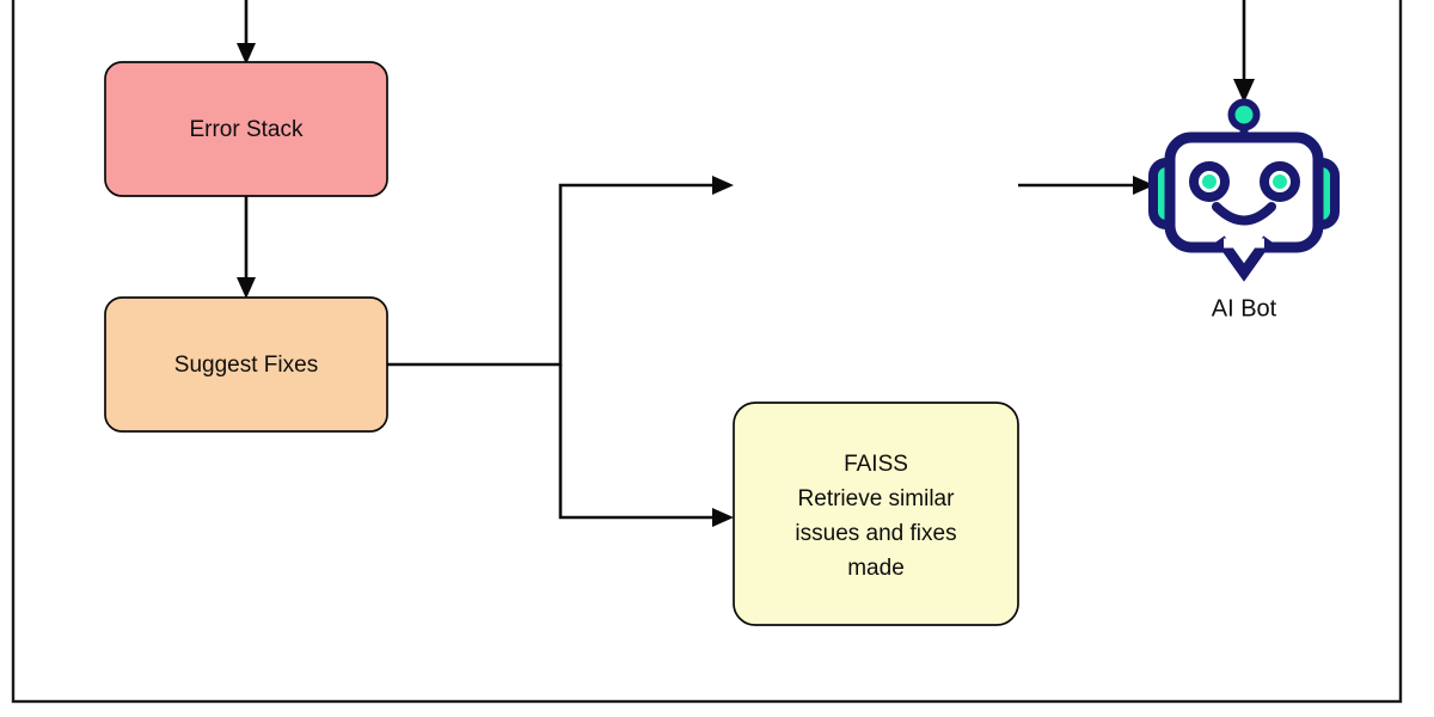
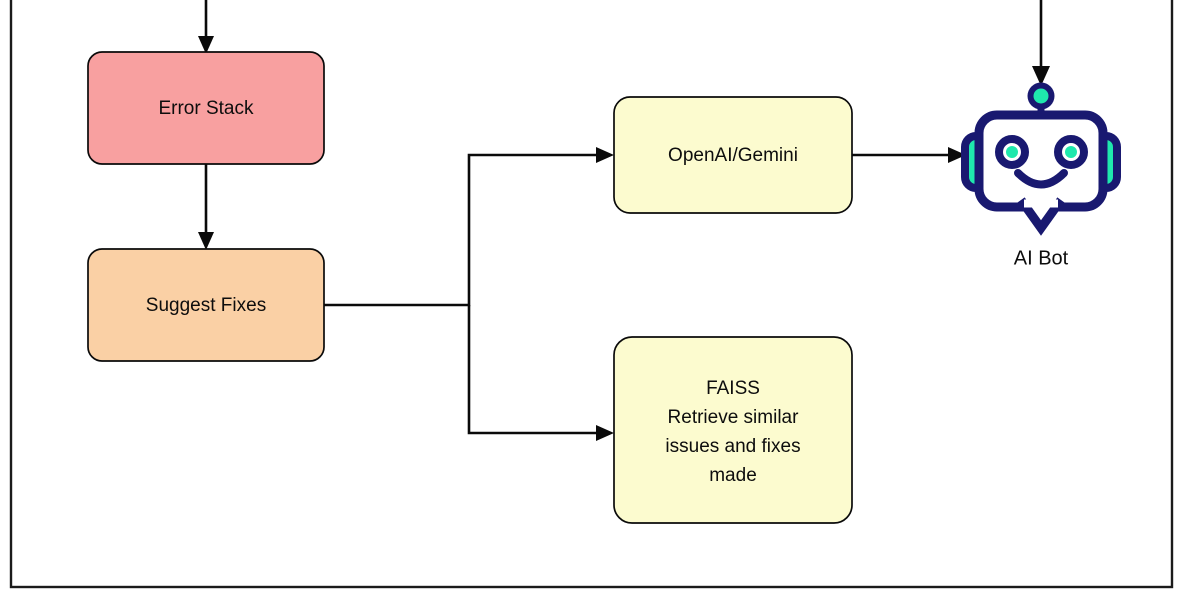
  Error Stack
  Suggest Fixes
+ OpenAI/Gemini
  FAISS
  Retrieve similar
  issues and fixes
  made
  AI Bot
